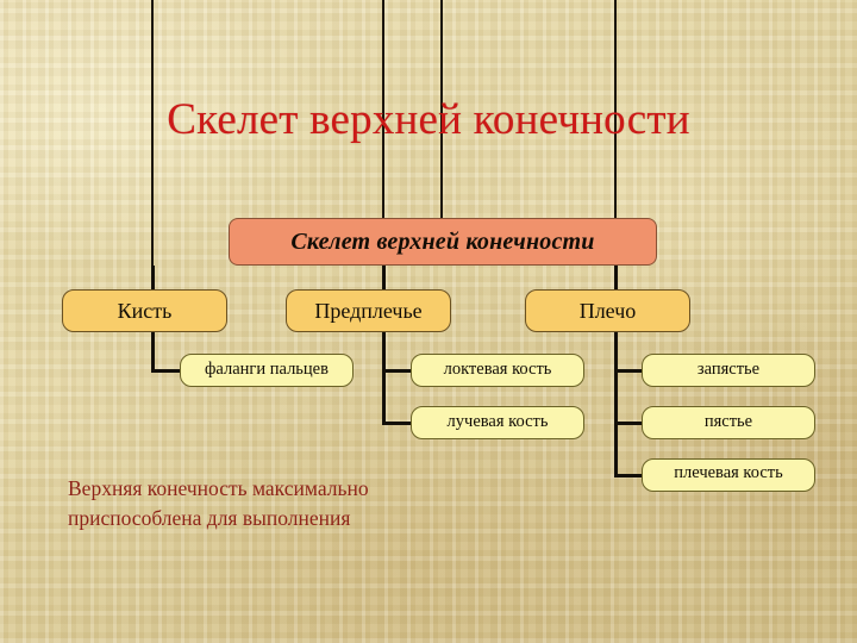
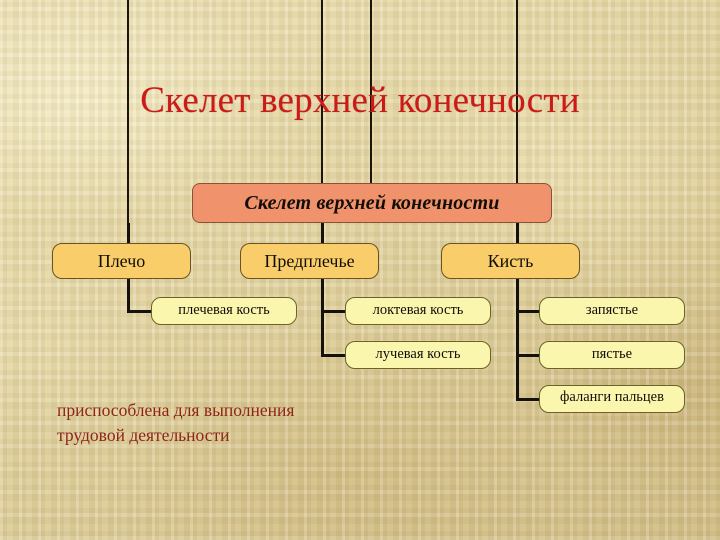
  Скелет верхней конечности
  Скелет верхней конечности
- Кисть
+ Плечо
- фаланги пальцев
+ плечевая кость
  Предплечье
  локтевая кость
  лучевая кость
- Плечо
+ Кисть
  запястье
  пястье
- плечевая кость
+ фаланги пальцев
- Верхняя конечность максимально
  приспособлена для выполнения
+ трудовой деятельности
